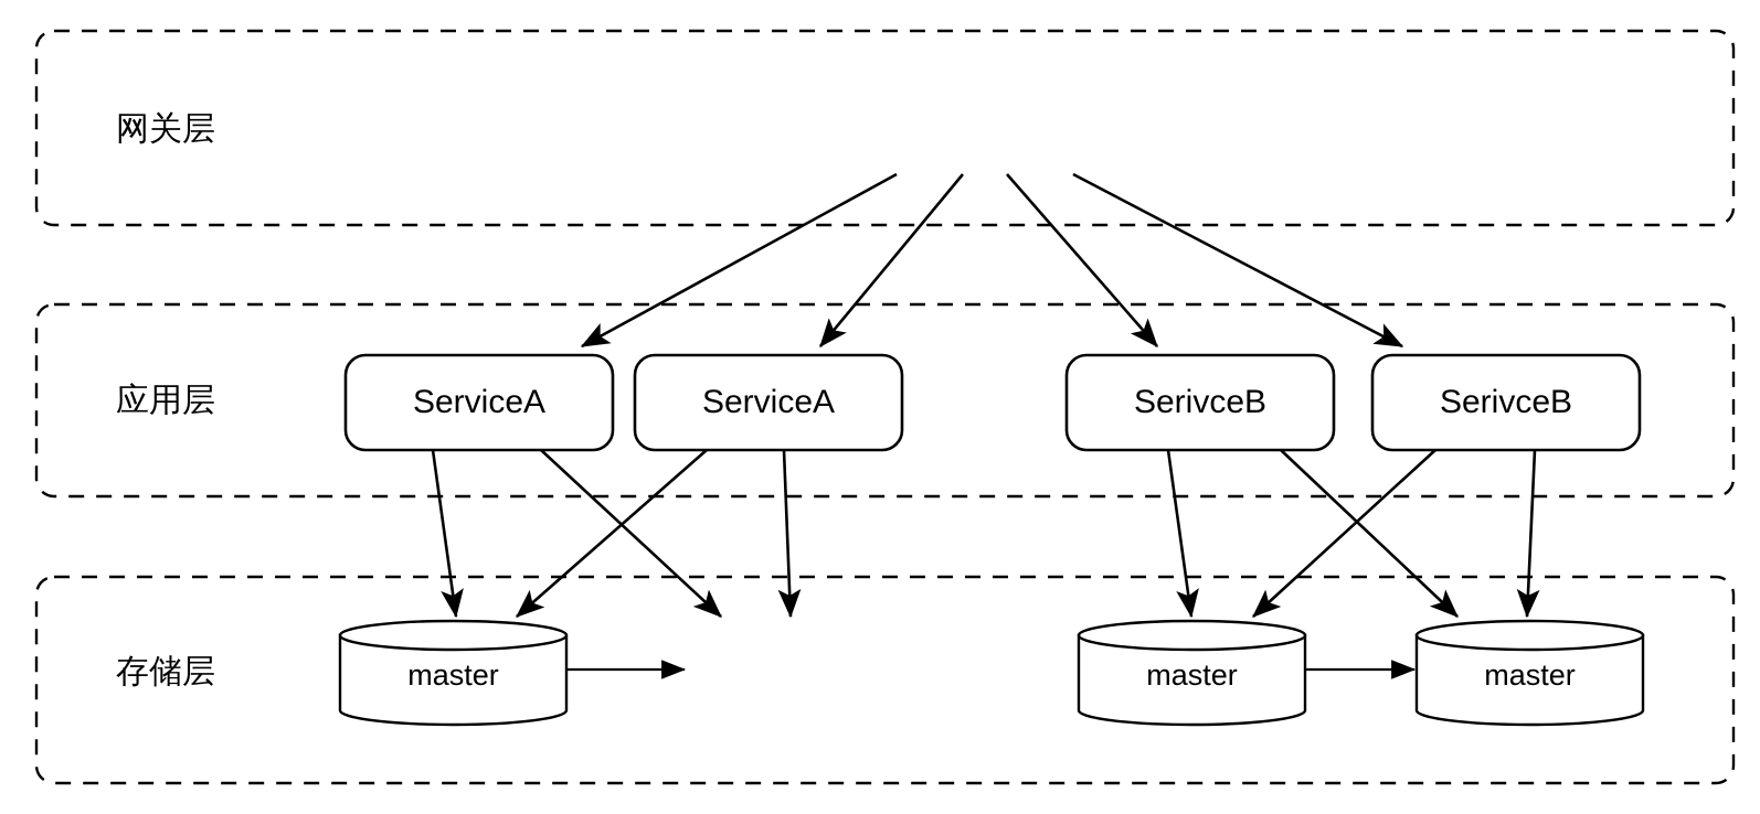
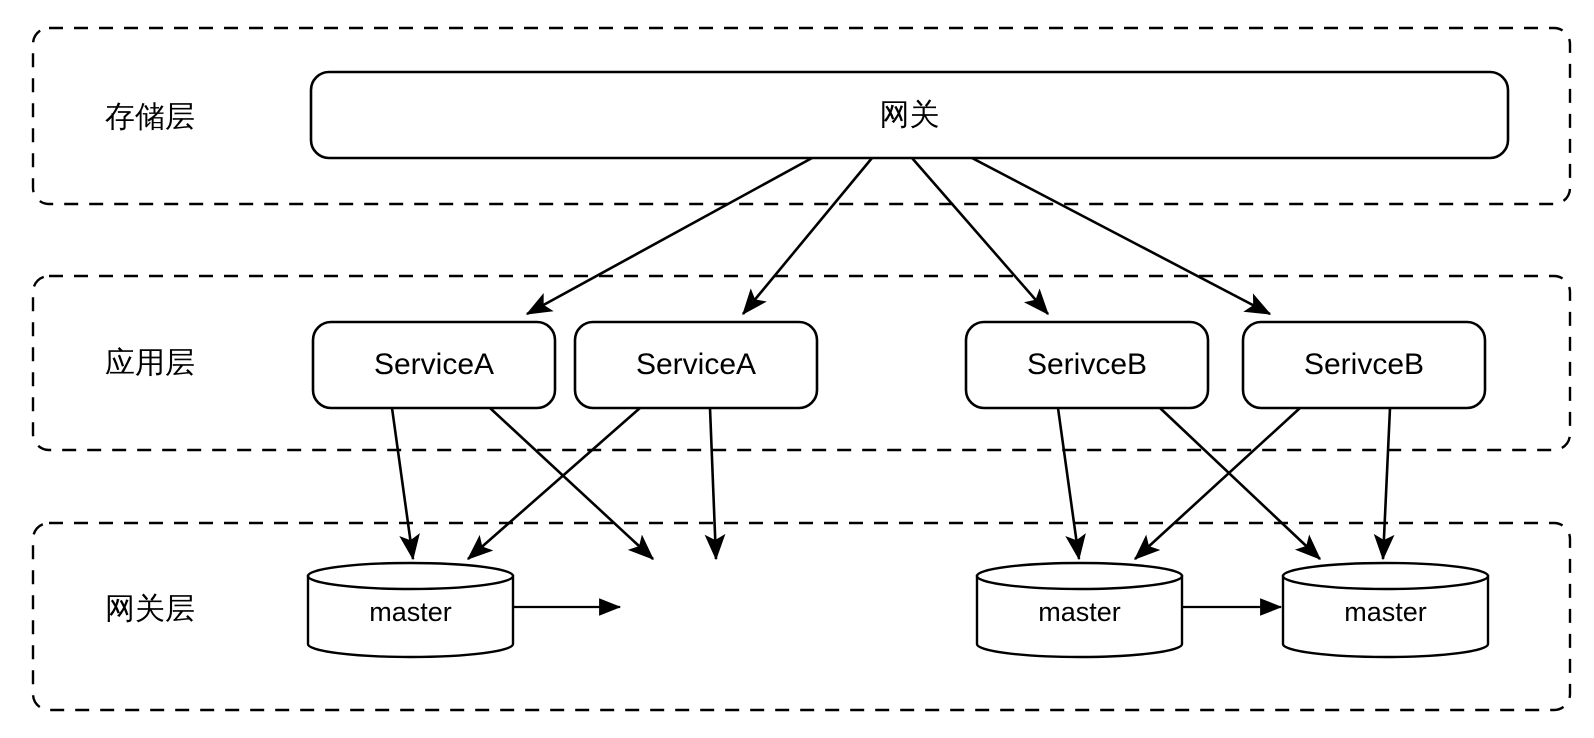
+ 网关
  ServiceA
  ServiceA
  SerivceB
  SerivceB
  master
  master
  master
- 网关层
+ 存储层
  应用层
- 存储层
+ 网关层
